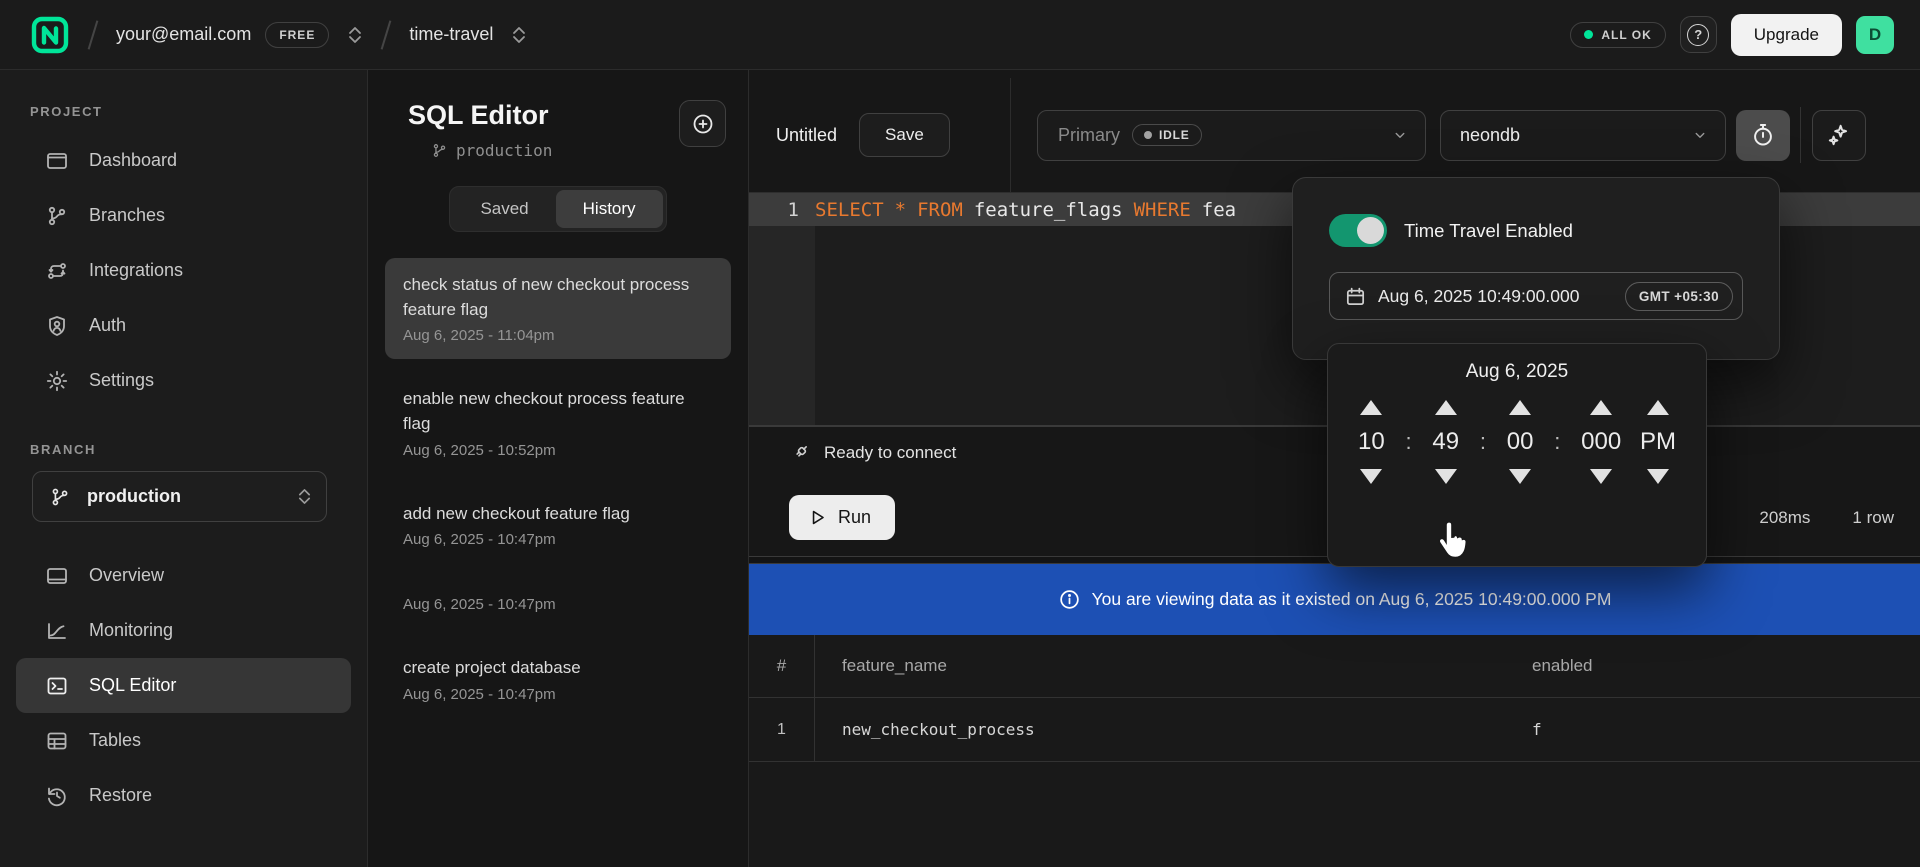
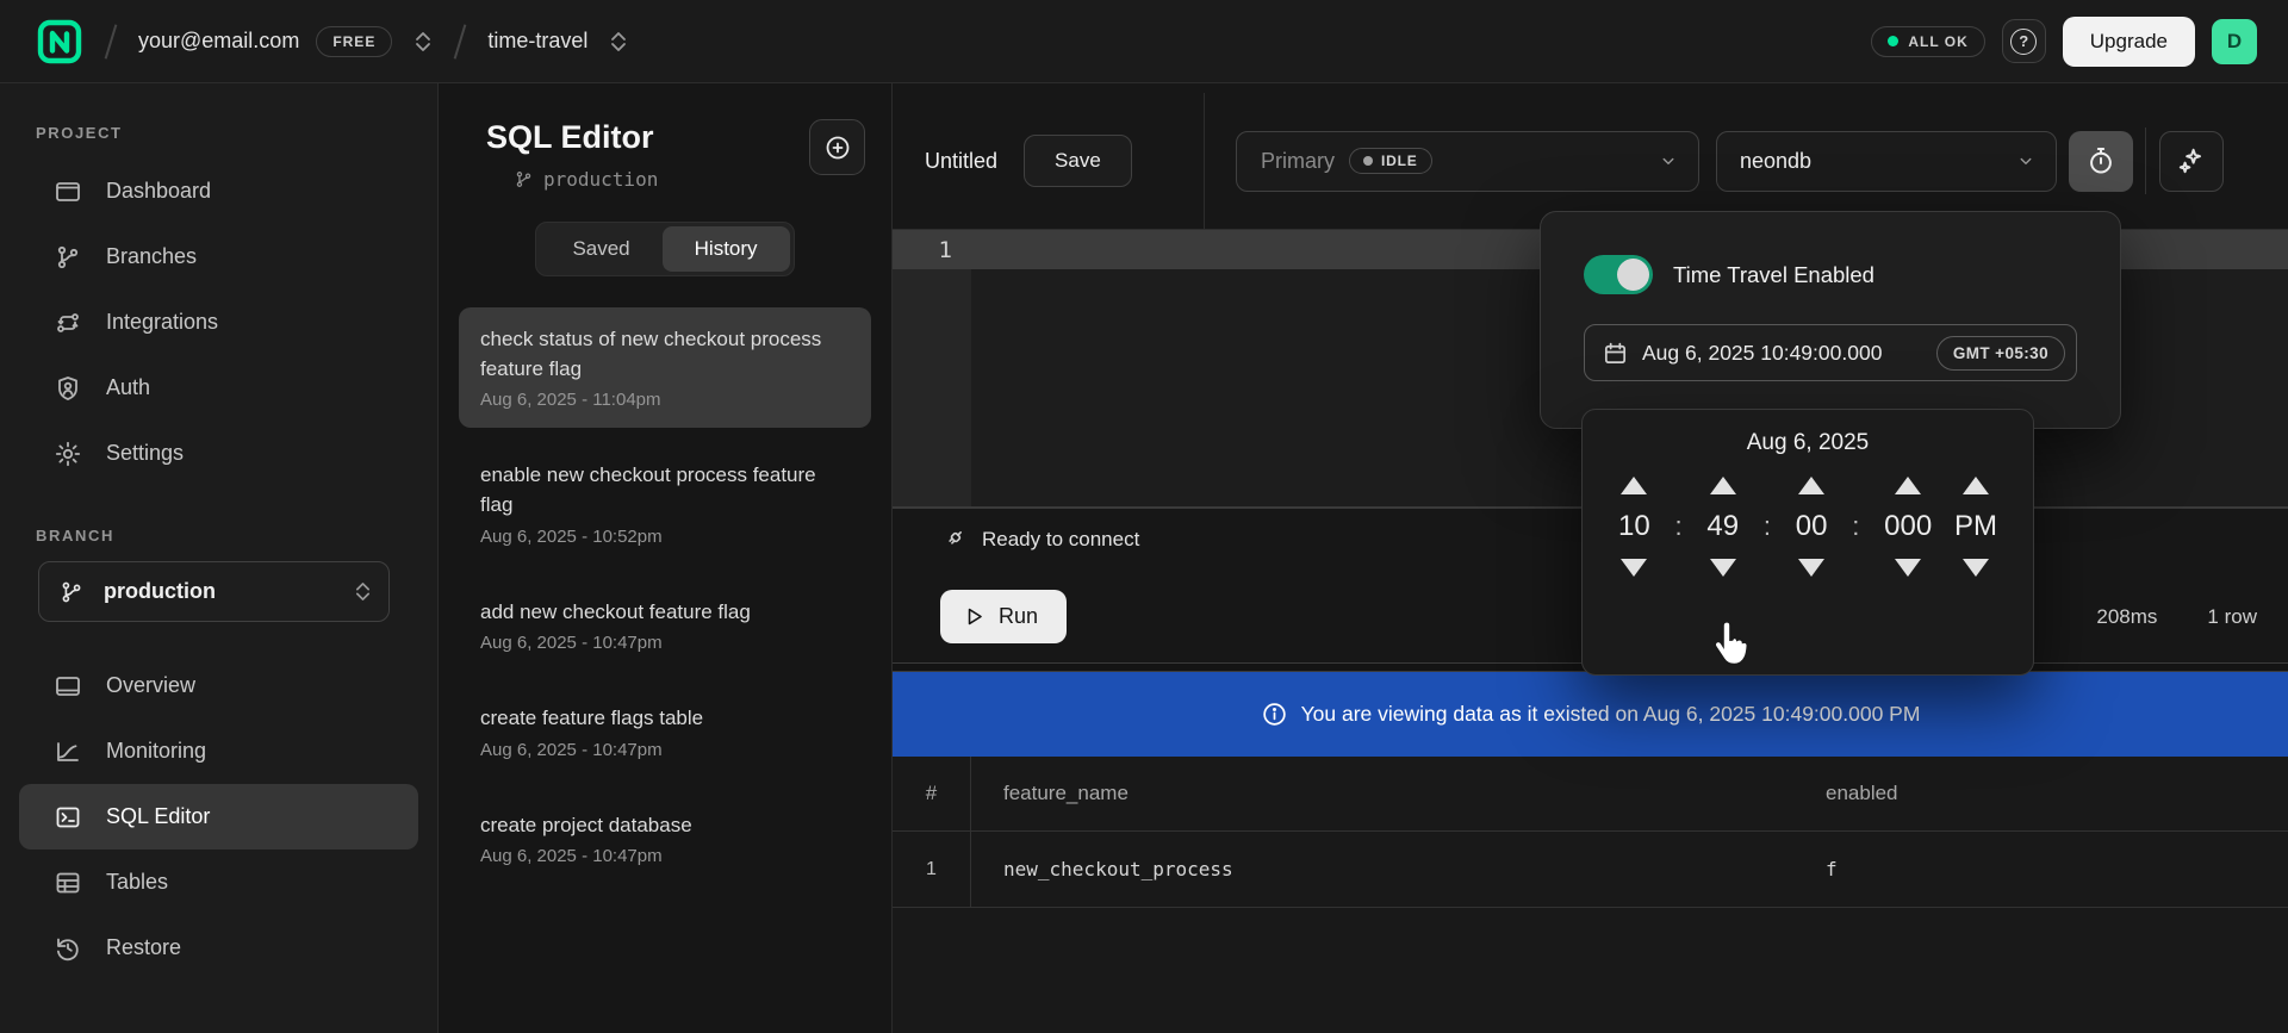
  your@email.com
  FREE
  time-travel
  ALL OK
  ?
  Upgrade
  D
  PROJECT
  Dashboard
  Branches
  Integrations
  Auth
  Settings
  BRANCH
  production
  Overview
  Monitoring
  SQL Editor
  Tables
  Restore
  SQL Editor
  production
  Saved
  History
  check status of new checkout process feature flag
  Aug 6, 2025 - 11:04pm
  enable new checkout process feature flag
  Aug 6, 2025 - 10:52pm
  add new checkout feature flag
  Aug 6, 2025 - 10:47pm
+ create feature flags table
  Aug 6, 2025 - 10:47pm
  create project database
  Aug 6, 2025 - 10:47pm
  Untitled
  Save
  Primary
  IDLE
  neondb
  1
- SELECT * FROM feature_flags WHERE fea
  Ready to connect
  Run
  208ms
  1 row
  You are viewing data as it existed on Aug 6, 2025 10:49:00.000 PM
  #
  feature_name
  enabled
  1
  new_checkout_process
  f
  Time Travel Enabled
  Aug 6, 2025 10:49:00.000
  GMT +05:30
  Aug 6, 2025
  10
  :
  49
  :
  00
  :
  000
  PM
